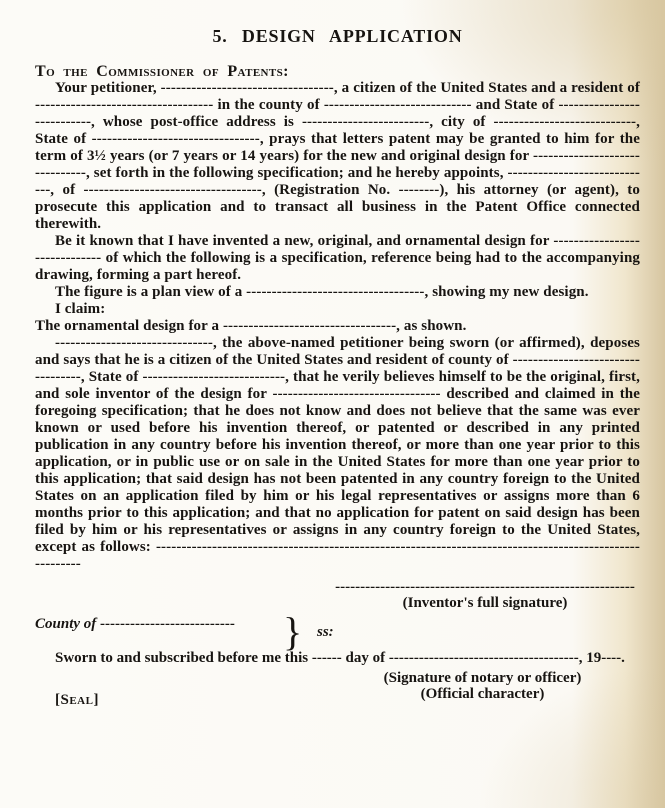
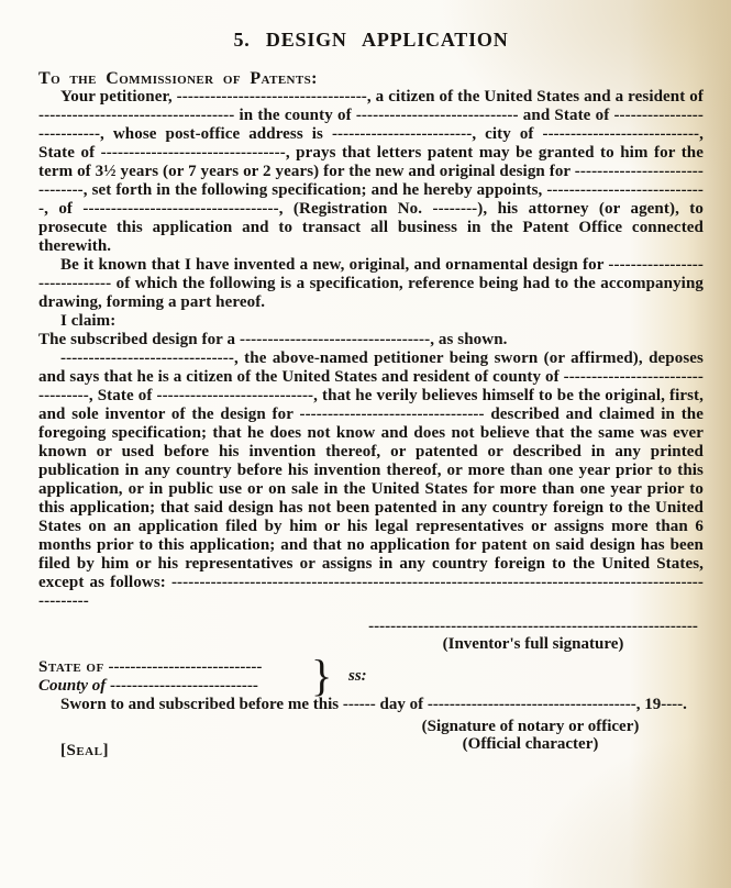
  5. DESIGN APPLICATION
  To the Commissioner of Patents:
- Your petitioner, ----------------------------------, a citizen of the United States and a resident of ----------------------------------- in the county of ----------------------------- and State of ---------------------------, whose post-office address is -------------------------, city of ----------------------------, State of ---------------------------------, prays that letters patent may be granted to him for the term of 3½ years (or 7 years or 14 years) for the new and original design for -------------------------------, set forth in the following specification; and he hereby appoints, -----------------------------, of -----------------------------------, (Registration No. --------), his attorney (or agent), to prosecute this application and to transact all business in the Patent Office connected therewith.
+ Your petitioner, ----------------------------------, a citizen of the United States and a resident of ----------------------------------- in the county of ----------------------------- and State of ---------------------------, whose post-office address is -------------------------, city of ----------------------------, State of ---------------------------------, prays that letters patent may be granted to him for the term of 3½ years (or 7 years or 2 years) for the new and original design for -------------------------------, set forth in the following specification; and he hereby appoints, -----------------------------, of -----------------------------------, (Registration No. --------), his attorney (or agent), to prosecute this application and to transact all business in the Patent Office connected therewith.
  Be it known that I have invented a new, original, and ornamental design for ------------------------------ of which the following is a specification, reference being had to the accompanying drawing, forming a part hereof.
- The figure is a plan view of a -----------------------------------, showing my new design.
  I claim:
- The ornamental design for a ----------------------------------, as shown.
+ The subscribed design for a ----------------------------------, as shown.
  -------------------------------, the above-named petitioner being sworn (or affirmed), deposes and says that he is a citizen of the United States and resident of county of ----------------------------------, State of ----------------------------, that he verily believes himself to be the original, first, and sole inventor of the design for --------------------------------- described and claimed in the foregoing specification; that he does not know and does not believe that the same was ever known or used before his invention thereof, or patented or described in any printed publication in any country before his invention thereof, or more than one year prior to this application, or in public use or on sale in the United States for more than one year prior to this application; that said design has not been patented in any country foreign to the United States on an application filed by him or his legal representatives or assigns more than 6 months prior to this application; and that no application for patent on said design has been filed by him or his representatives or assigns in any country foreign to the United States, except as follows: --------------------------------------------------------------------------------------------------------
  ------------------------------------------------------------
  (Inventor's full signature)
+ State of ----------------------------
  County of ---------------------------
  }
  ss:
  Sworn to and subscribed before me this ------ day of --------------------------------------, 19----.
  (Signature of notary or officer)
  (Official character)
  [Seal]
